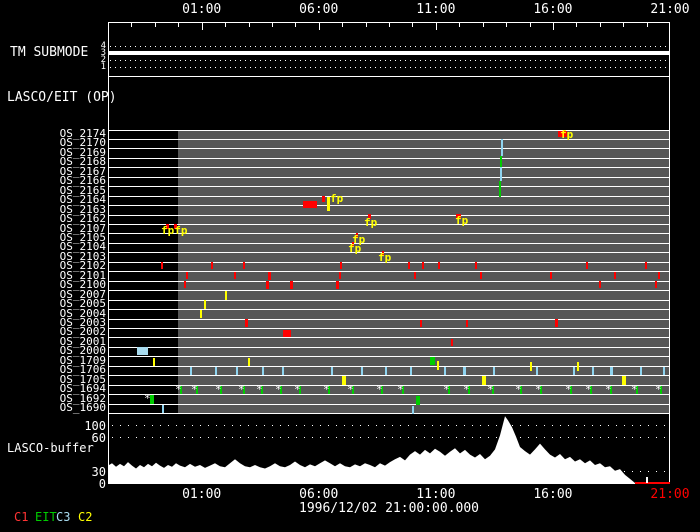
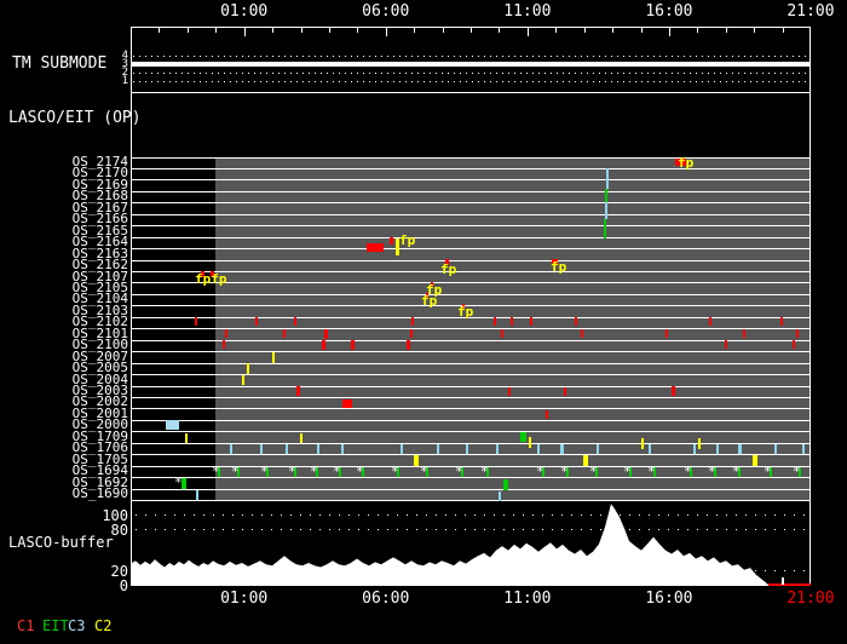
  TM SUBMODE
  LASCO/EIT (OP)
  LASCO-buffer
- 1996/12/02 21:00:00.000
  01:00
  06:00
  11:00
  16:00
  21:00
  01:00
  06:00
  11:00
  16:00
  21:00
  4
  3
  2
  1
  OS_2174
  OS_2170
  OS_2169
  OS_2168
  OS_2167
  OS_2166
  OS_2165
  OS_2164
  OS_2163
  OS_2162
  OS_2107
  OS_2105
  OS_2104
  OS_2103
  OS_2102
  OS_2101
  OS_2100
  OS_2007
  OS_2005
  OS_2004
  OS_2003
  OS_2002
  OS_2001
  OS_2000
  OS_1709
  OS_1706
  OS_1705
  OS_1694
  OS_1692
  OS_1690
  fp
  fp
  fp
  fp
  fpfp
  fp
  fp
  fp
  *
  *
  *
  *
  *
  *
  *
  *
  *
  *
  *
  *
  *
  *
  *
  *
  *
  *
  *
  *
  *
  *
  100
- 60
+ 80
- 30
+ 20
  0
  C1
  EIT
  C3
  C2
